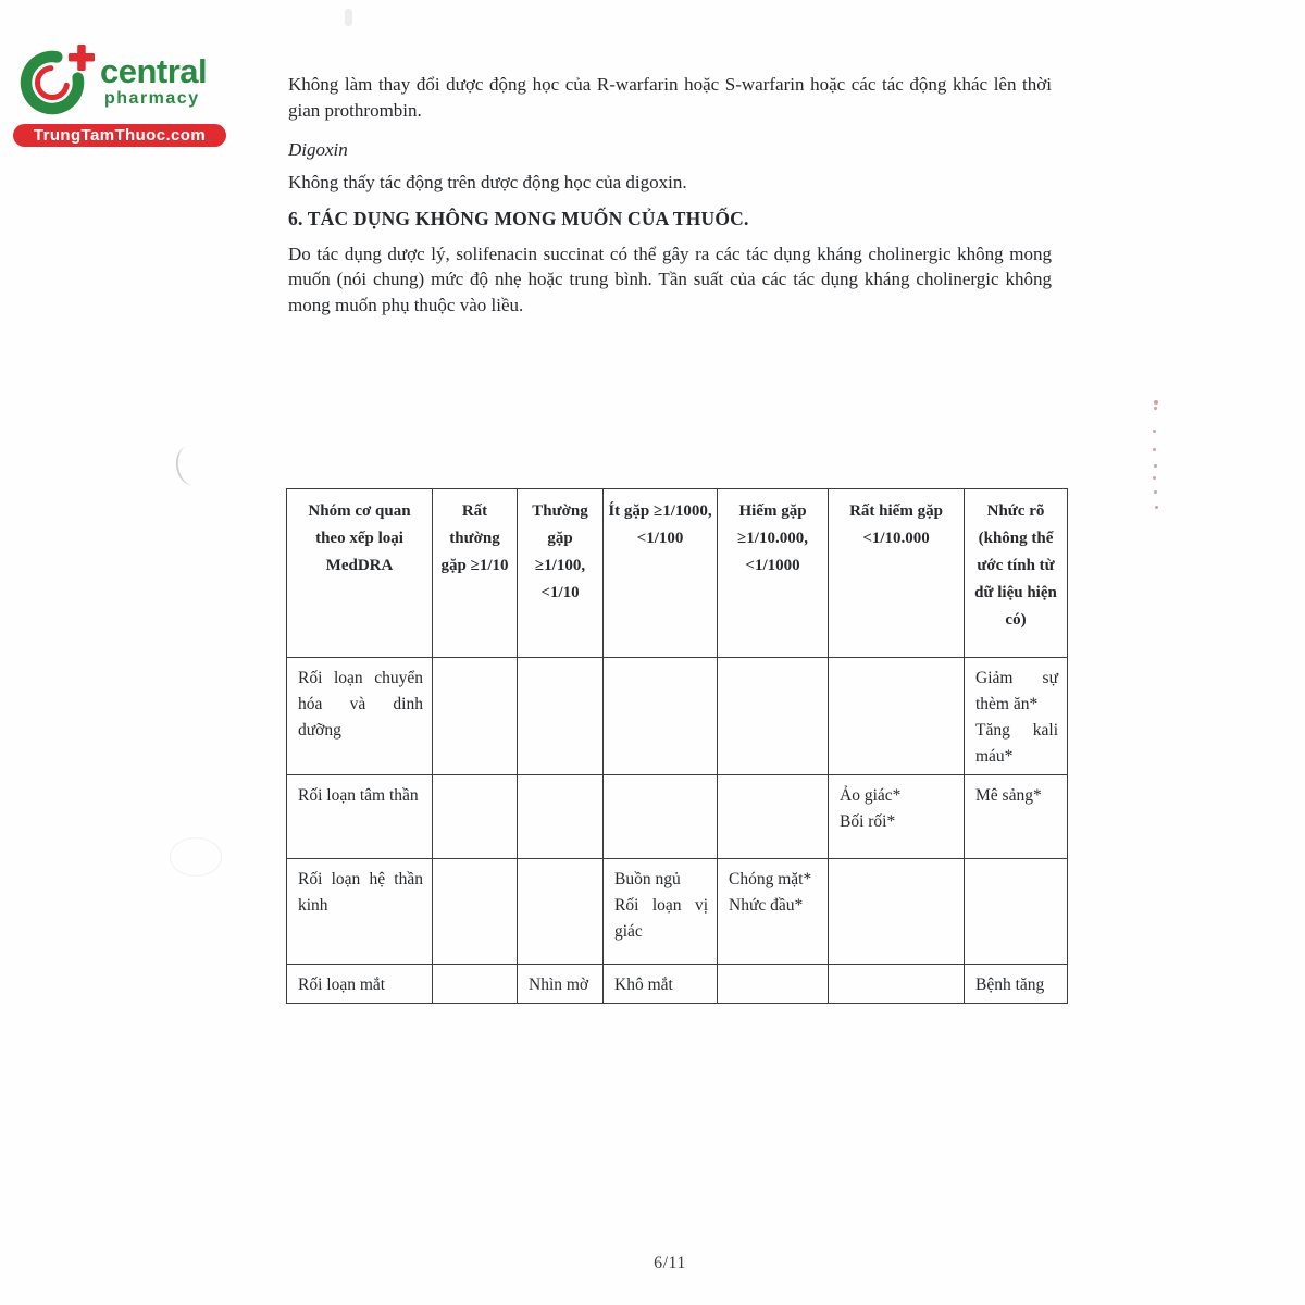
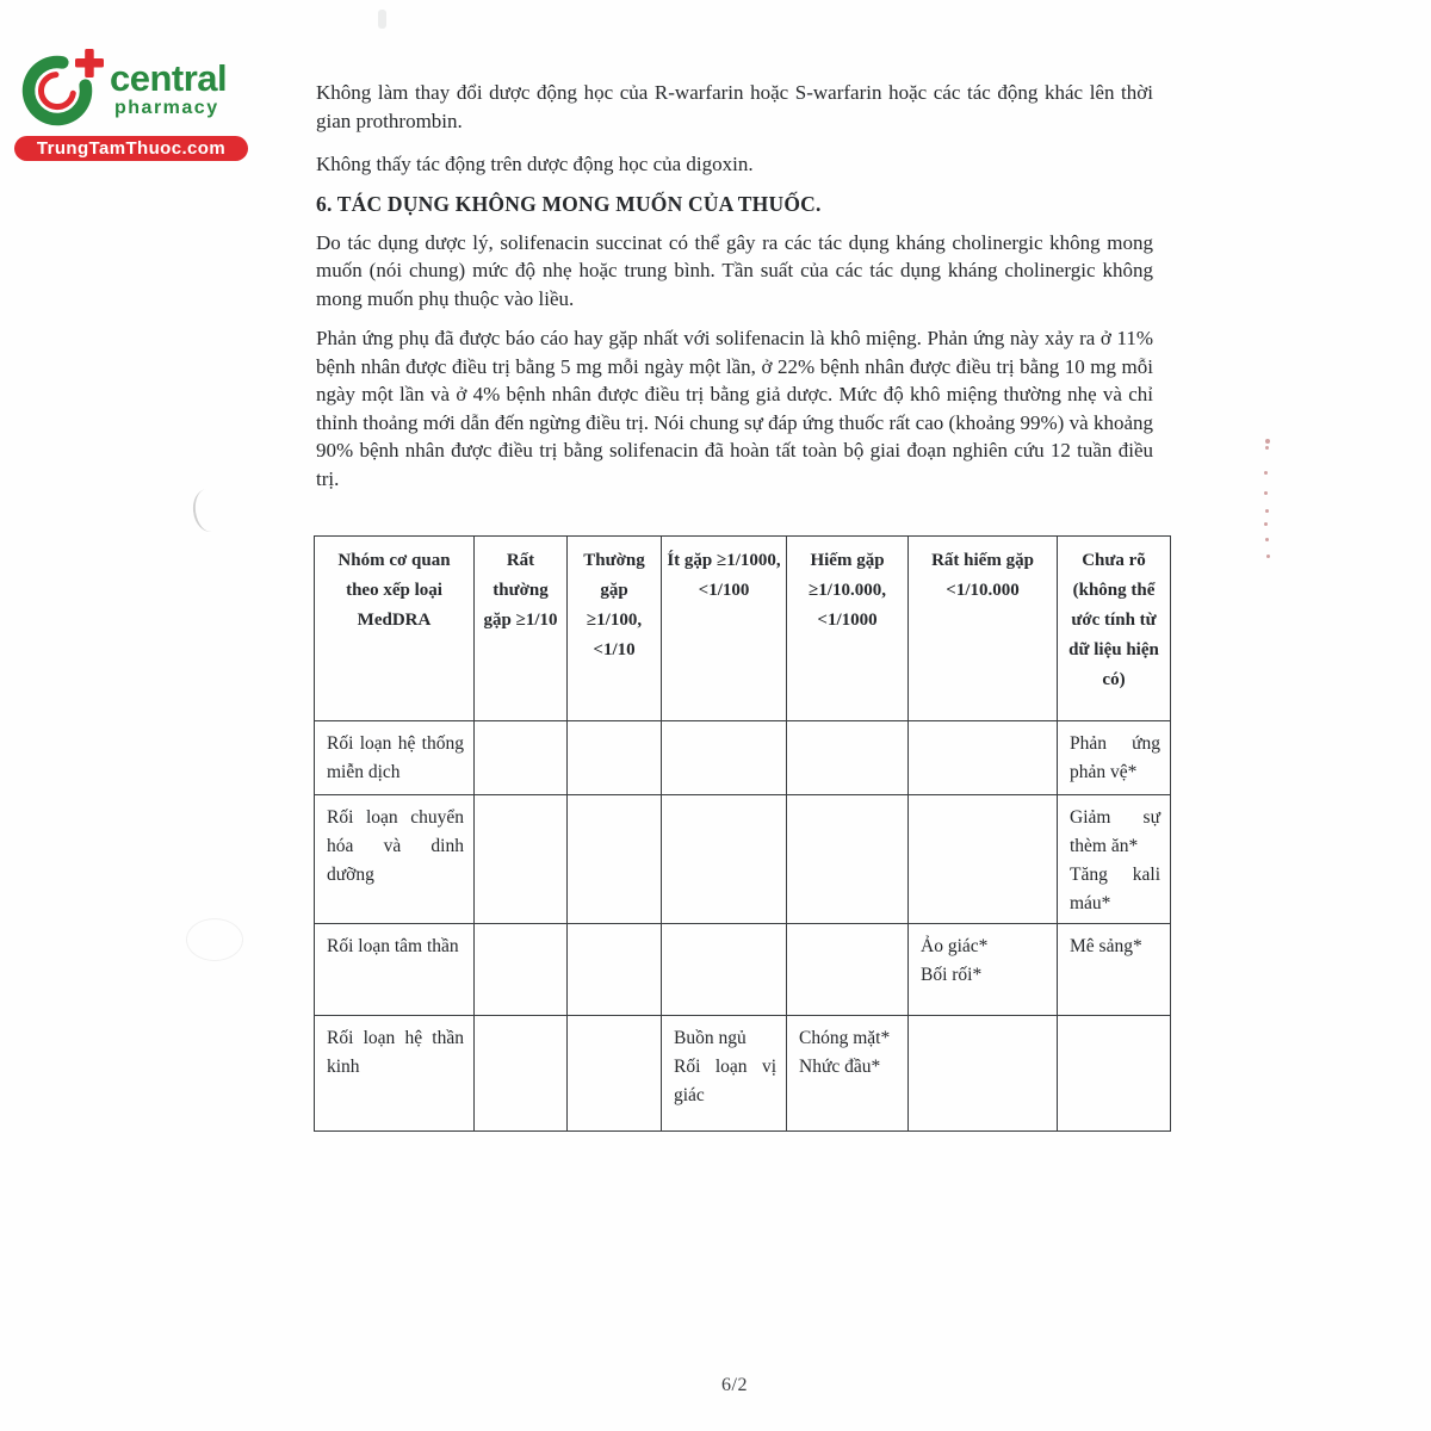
  central
  pharmacy
  TrungTamThuoc.com
  Không làm thay đổi dược động học của R-warfarin hoặc S-warfarin hoặc các tác động khác lên thời gian prothrombin.
- Digoxin
  Không thấy tác động trên dược động học của digoxin.
  6. TÁC DỤNG KHÔNG MONG MUỐN CỦA THUỐC.
  Do tác dụng dược lý, solifenacin succinat có thể gây ra các tác dụng kháng cholinergic không mong muốn (nói chung) mức độ nhẹ hoặc trung bình. Tần suất của các tác dụng kháng cholinergic không mong muốn phụ thuộc vào liều.
+ Phản ứng phụ đã được báo cáo hay gặp nhất với solifenacin là khô miệng. Phản ứng này xảy ra ở 11% bệnh nhân được điều trị bằng 5 mg mỗi ngày một lần, ở 22% bệnh nhân được điều trị bằng 10 mg mỗi ngày một lần và ở 4% bệnh nhân được điều trị bằng giả dược. Mức độ khô miệng thường nhẹ và chỉ thỉnh thoảng mới dẫn đến ngừng điều trị. Nói chung sự đáp ứng thuốc rất cao (khoảng 99%) và khoảng 90% bệnh nhân được điều trị bằng solifenacin đã hoàn tất toàn bộ giai đoạn nghiên cứu 12 tuần điều trị.
- Nhóm cơ quan theo xếp loại MedDRA	Rất thường gặp ≥1/10	Thường gặp ≥1/100, <1/10	Ít gặp ≥1/1000, <1/100	Hiếm gặp ≥1/10.000, <1/1000	Rất hiếm gặp <1/10.000	Nhức rõ (không thể ước tính từ dữ liệu hiện có)
+ Nhóm cơ quan theo xếp loại MedDRA	Rất thường gặp ≥1/10	Thường gặp ≥1/100, <1/10	Ít gặp ≥1/1000, <1/100	Hiếm gặp ≥1/10.000, <1/1000	Rất hiếm gặp <1/10.000	Chưa rõ (không thể ước tính từ dữ liệu hiện có)
+ Rối loạn hệ thống miễn dịch						Phản ứng phản vệ*
  Rối loạn chuyển hóa và dinh dưỡng						Giảm sự thèm ăn* Tăng kali máu*
  Rối loạn tâm thần					Ảo giác* Bối rối*	Mê sảng*
  Rối loạn hệ thần kinh			Buồn ngủ Rối loạn vị giác	Chóng mặt* Nhức đầu*
- Rối loạn mắt		Nhìn mờ	Khô mắt			Bệnh tăng
- 6/11
+ 6/2
